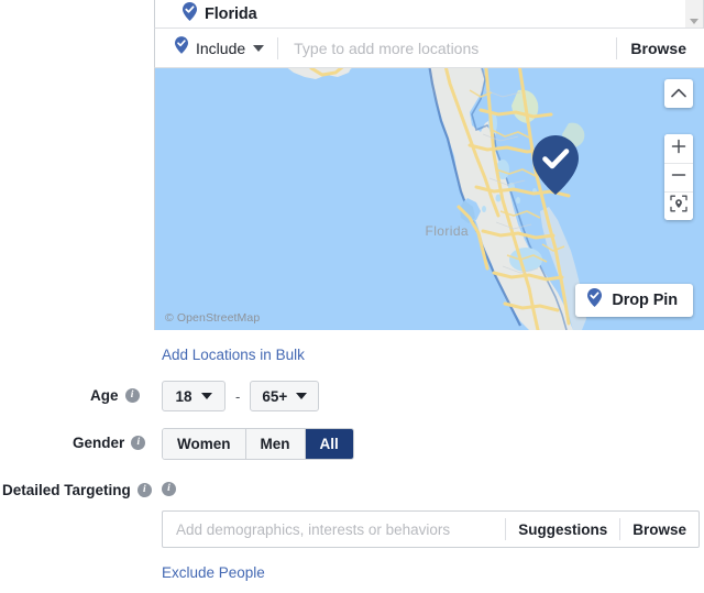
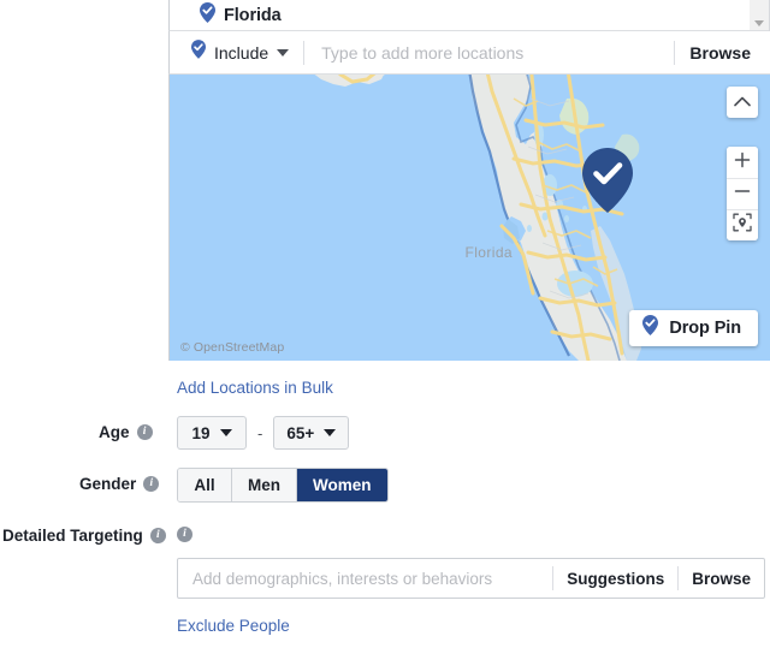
  Florida
  Include
  Type to add more locations
  Browse
  Florida
  © OpenStreetMap
  Drop Pin
  Add Locations in Bulk
  Age
  i
- 18
+ 19
  -
  65+
  Gender
  i
- Women
+ All
  Men
- All
+ Women
  Detailed Targeting
  i
  i
  Add demographics, interests or behaviors
  Suggestions
  Browse
  Exclude People
